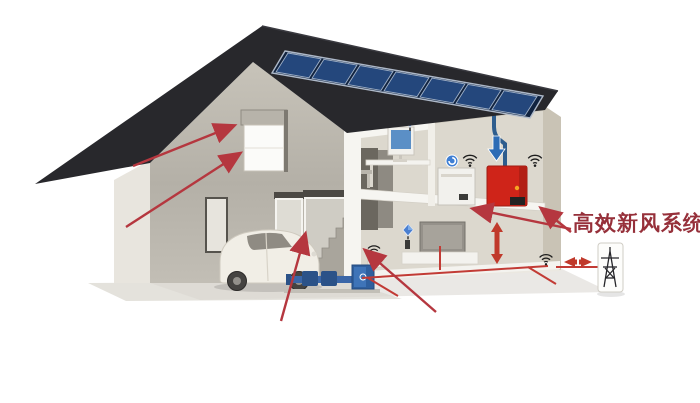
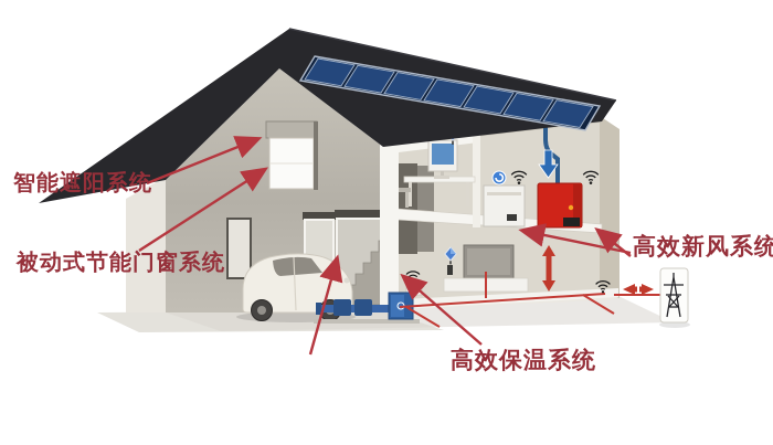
+ 智能遮阳系统
+ 被动式节能门窗系统
+ 高效保温系统
  高效新风系统
